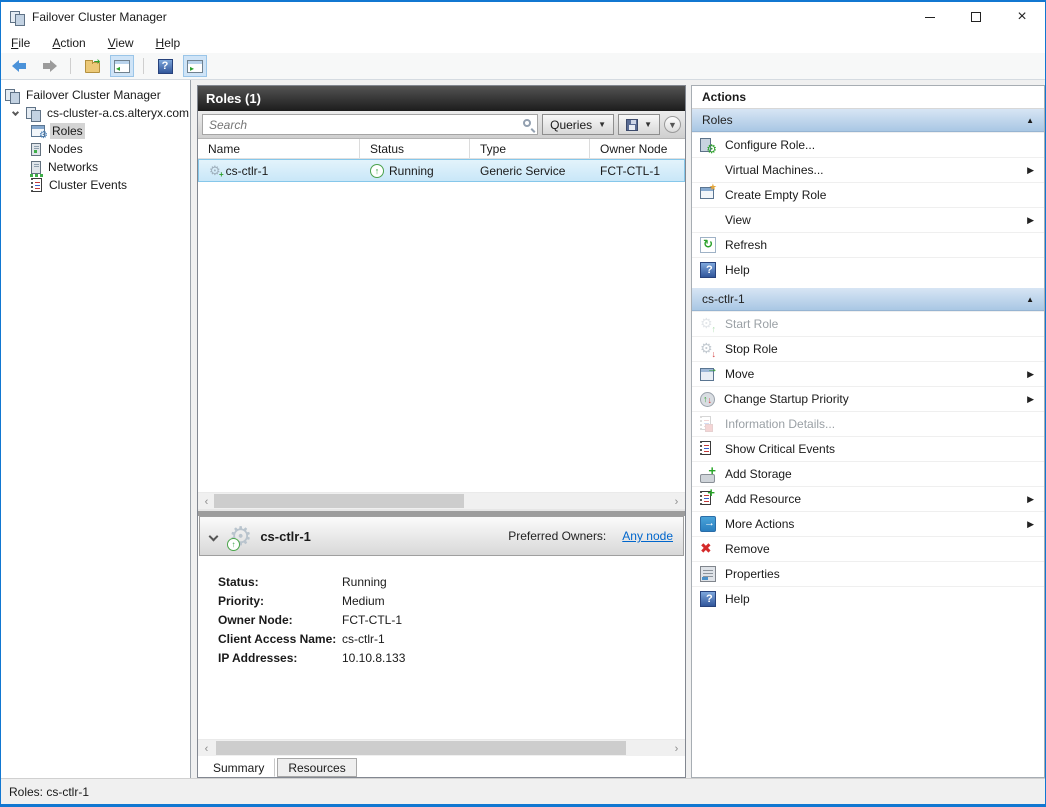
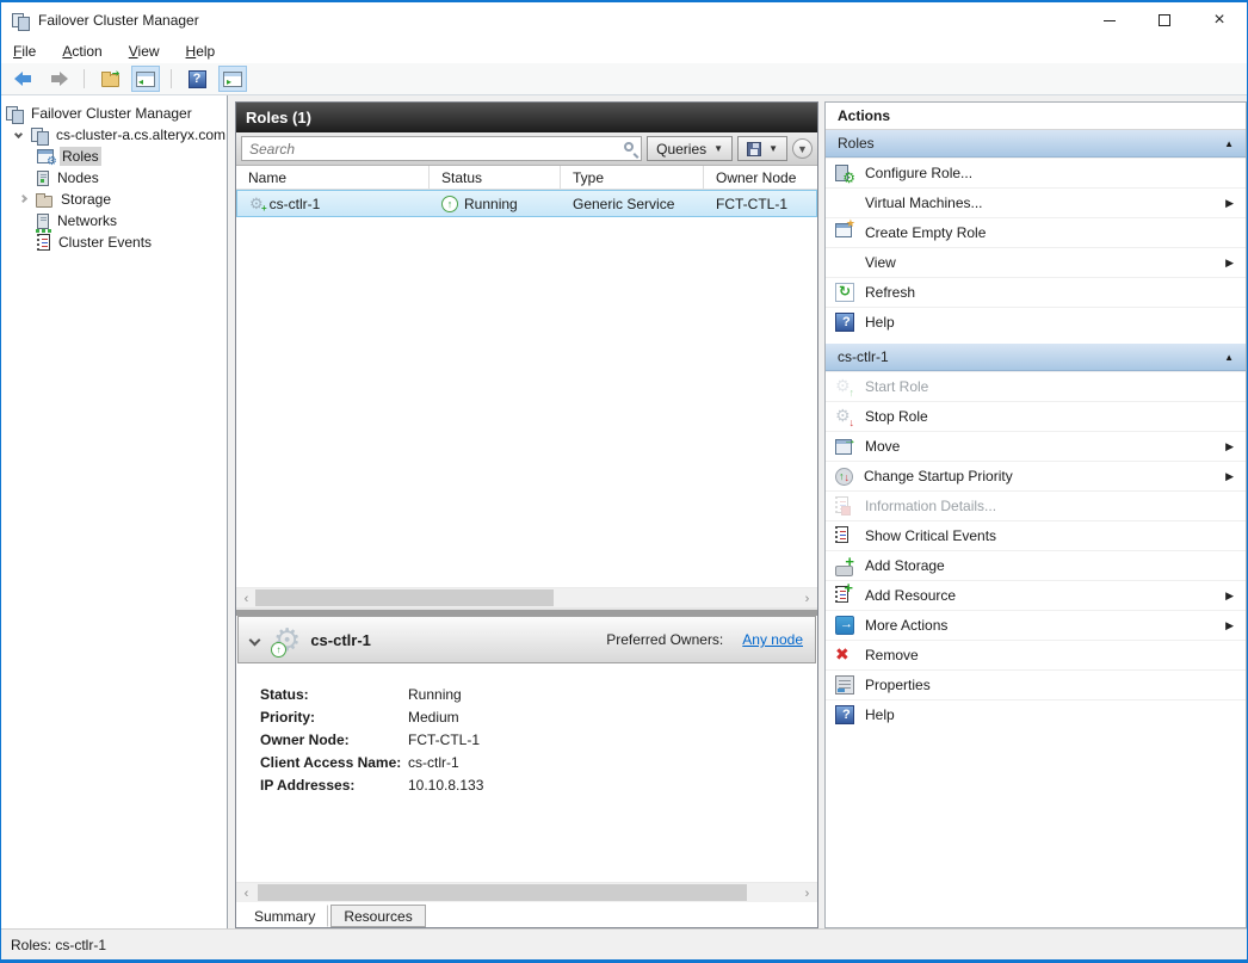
  Failover Cluster Manager
  ×
  File
  Action
  View
  Help
  ?
  Failover Cluster Manager
  cs-cluster-a.cs.alteryx.com
  Roles
  Nodes
+ Storage
  Networks
  Cluster Events
  Roles (1)
  Search
  Queries
  ▼
  ▼
  ▼
  Name
  Status
  Type
  Owner Node
  ⚙
  cs-ctlr-1
  ↑
  Running
  Generic Service
  FCT-CTL-1
  ‹
  ›
  ⚙
  ↑
  cs-ctlr-1
  Preferred Owners:
  Any node
  Status:
  Running
  Priority:
  Medium
  Owner Node:
  FCT-CTL-1
  Client Access Name:
  cs-ctlr-1
  IP Addresses:
  10.10.8.133
  ‹
  ›
  Summary
  Resources
  Actions
  Roles
  ▲
  Configure Role...
  Virtual Machines...
  ▶
  Create Empty Role
  View
  ▶
  Refresh
  Help
  cs-ctlr-1
  ▲
  Start Role
  Stop Role
  Move
  ▶
  Change Startup Priority
  ▶
  Information Details...
  Show Critical Events
  Add Storage
  Add Resource
  ▶
  More Actions
  ▶
  Remove
  Properties
  Help
  Roles: cs-ctlr-1
